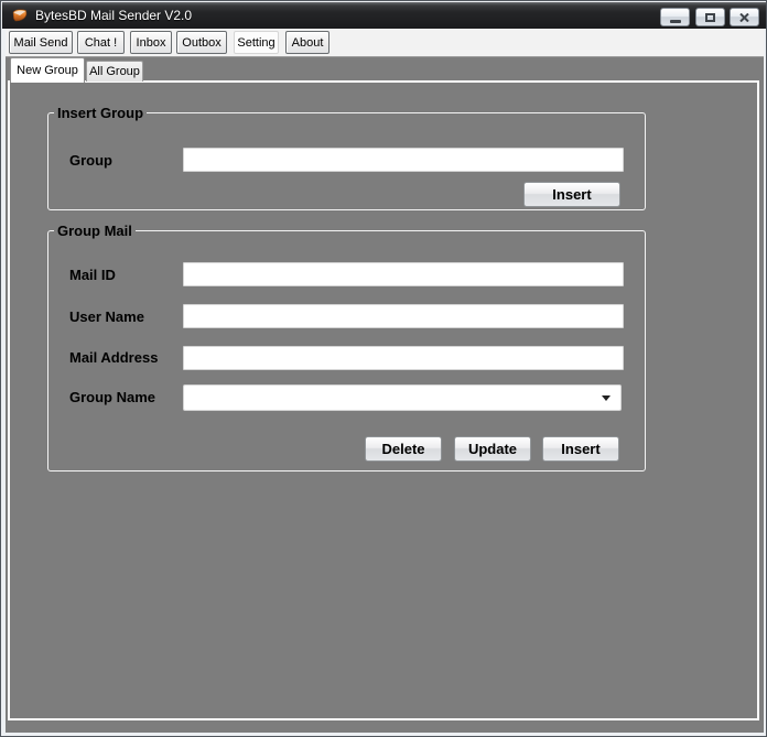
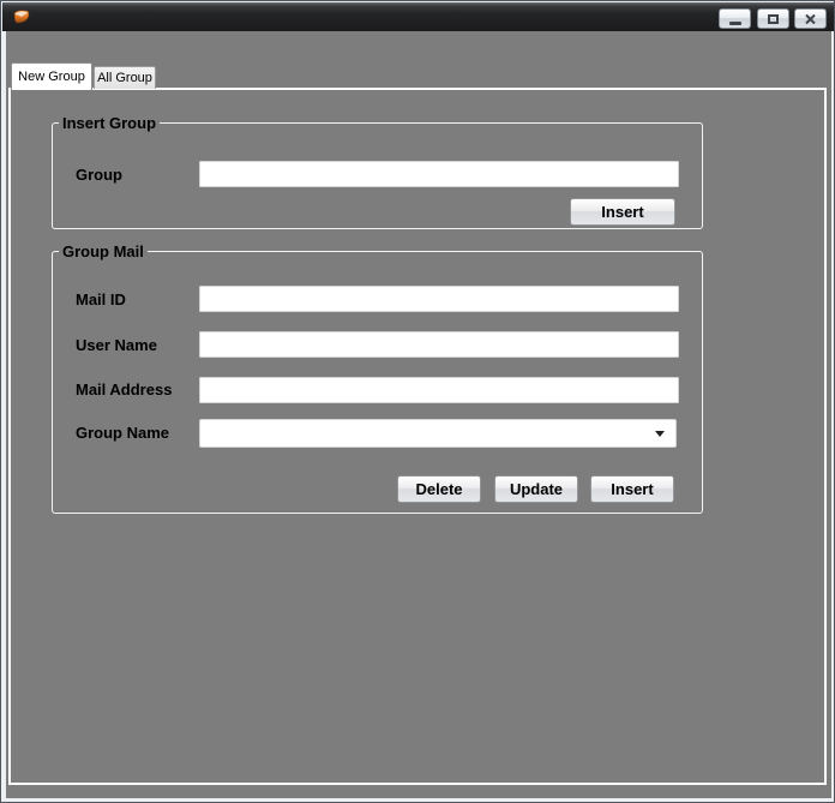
- BytesBD Mail Sender V2.0
- Mail Send
- Chat !
- Inbox
- Outbox
- Setting
- About
  New Group
  All Group
  Insert Group
  Group
  Insert
  Group Mail
  Mail ID
  User Name
  Mail Address
  Group Name
  Delete
  Update
  Insert
